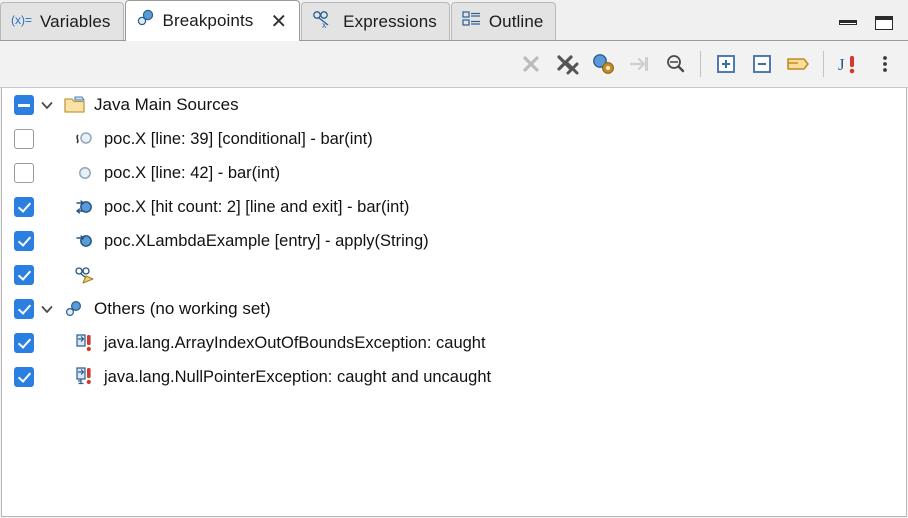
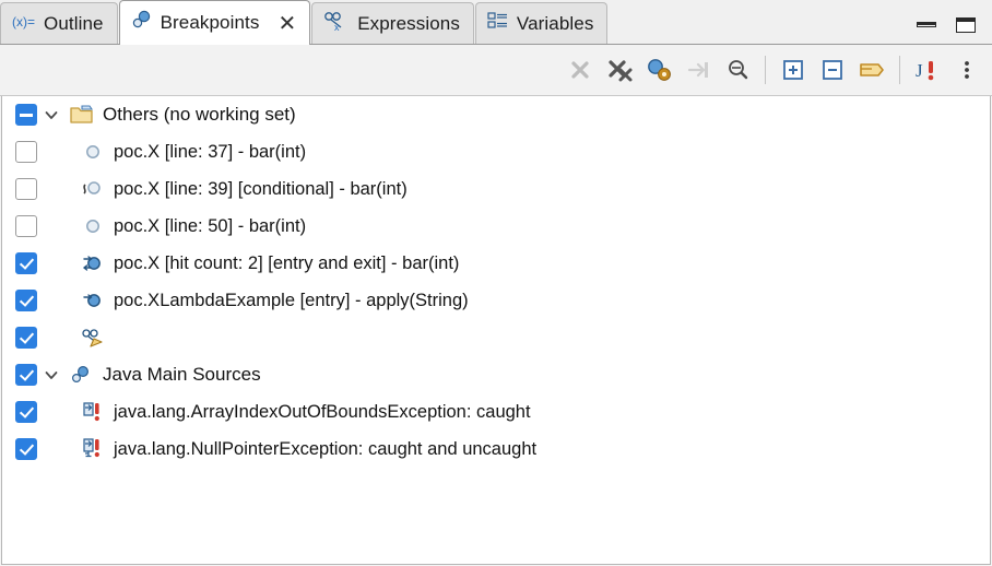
  (x)=
- Variables
+ Outline
  Breakpoints
  ✕
  x
  Expressions
- Outline
+ Variables
  J
- Java Main Sources
+ Others (no working set)
+ poc.X [line: 37] - bar(int)
  poc.X [line: 39] [conditional] - bar(int)
- poc.X [line: 42] - bar(int)
+ poc.X [line: 50] - bar(int)
- poc.X [hit count: 2] [line and exit] - bar(int)
+ poc.X [hit count: 2] [entry and exit] - bar(int)
  poc.XLambdaExample [entry] - apply(String)
- Others (no working set)
+ Java Main Sources
  java.lang.ArrayIndexOutOfBoundsException: caught
  java.lang.NullPointerException: caught and uncaught
